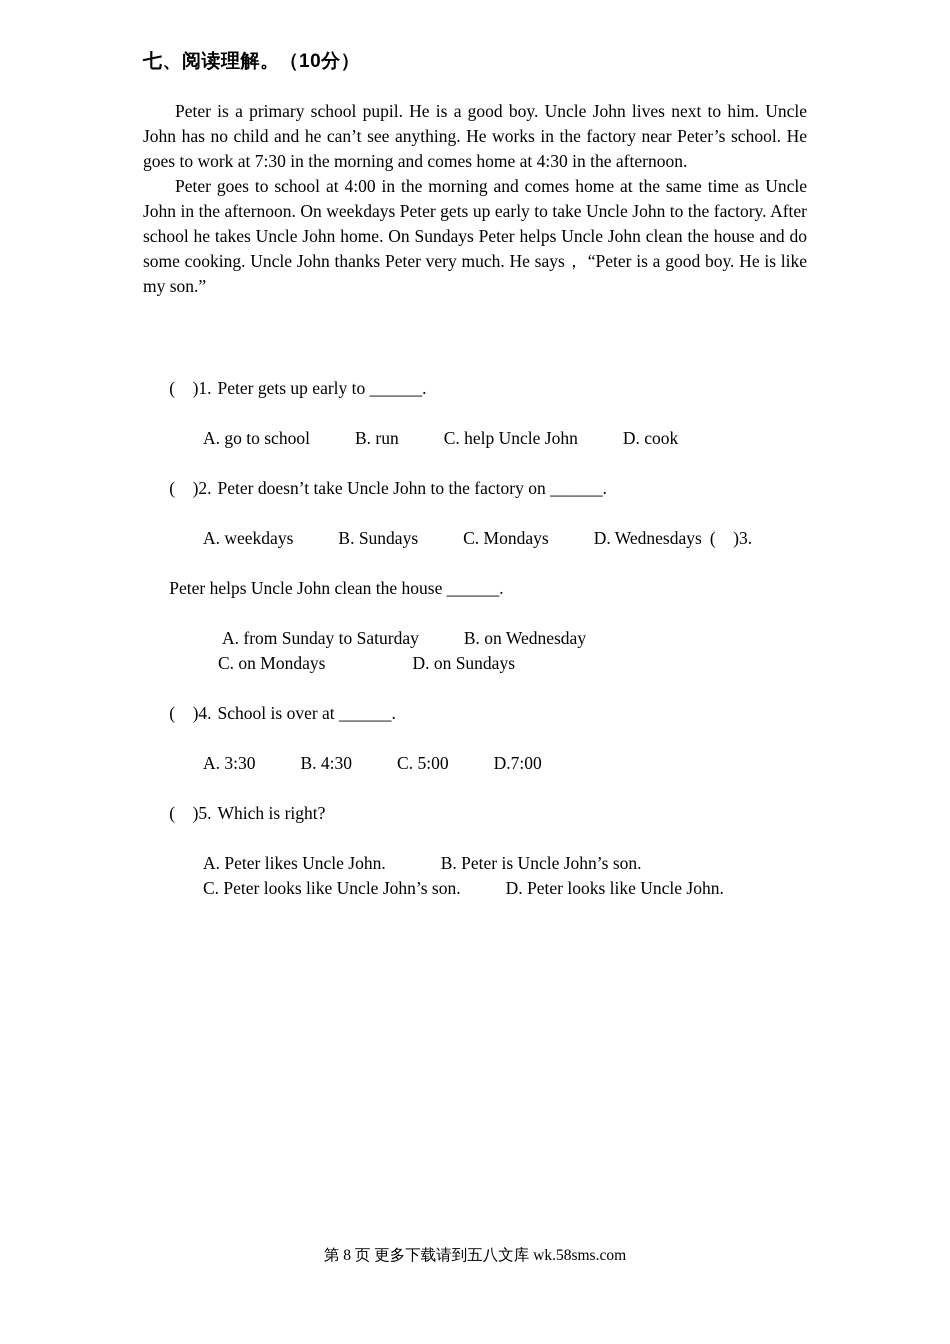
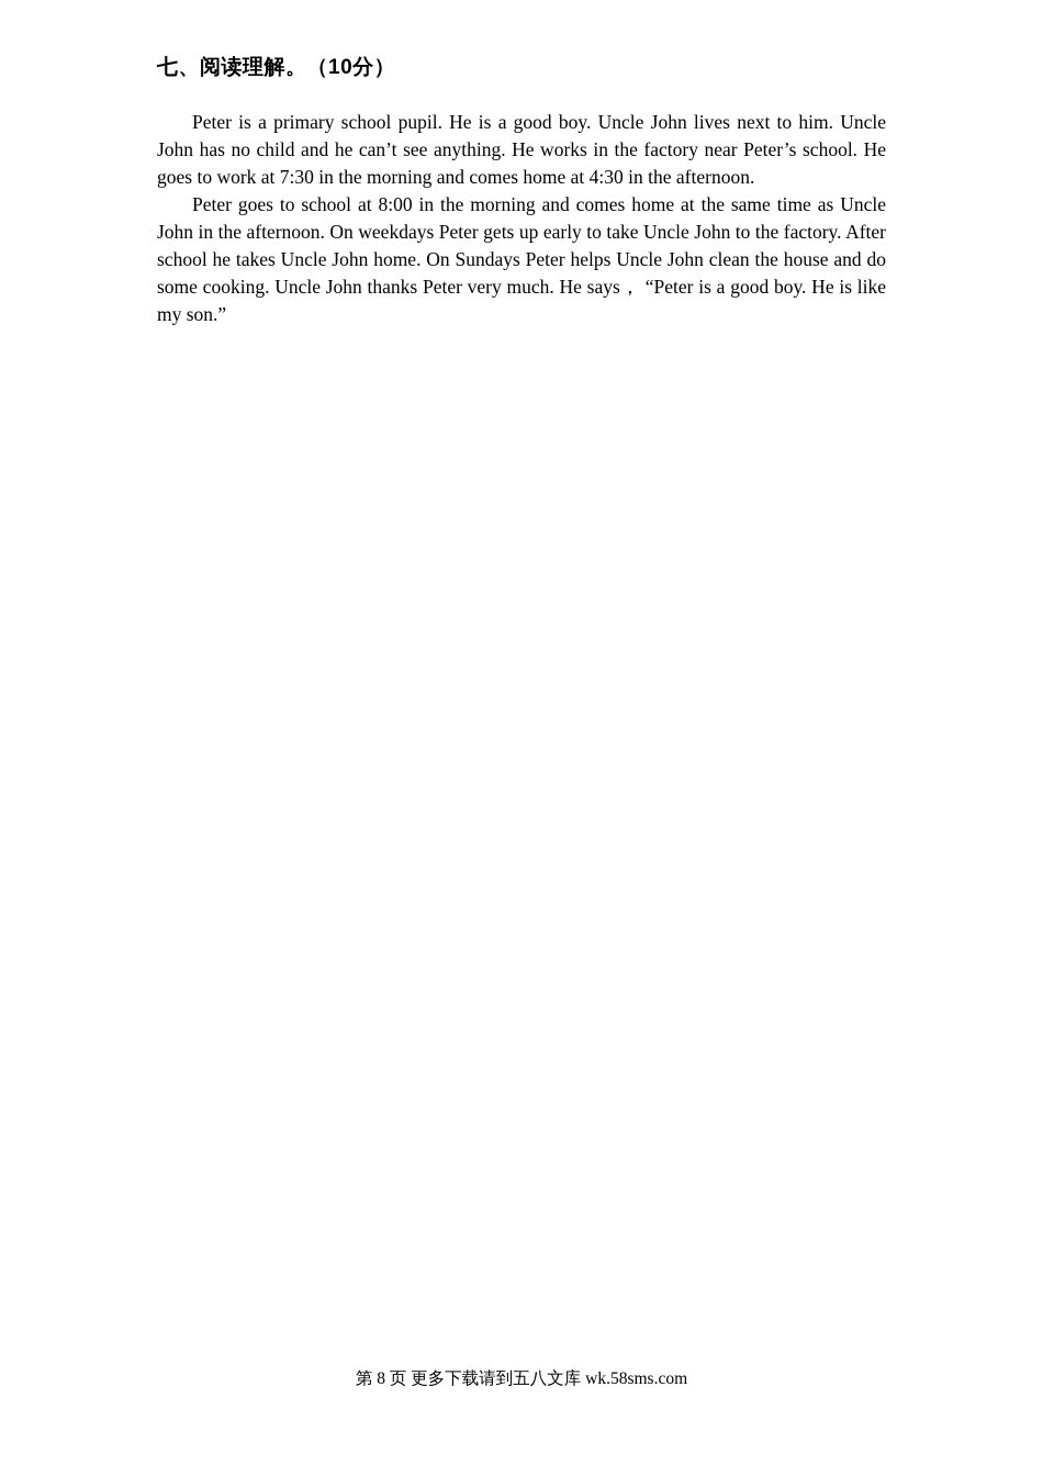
  七、阅读理解。（10分）
  Peter is a primary school pupil. He is a good boy. Uncle John lives next to him. Uncle John has no child and he can’t see anything. He works in the factory near Peter’s school. He goes to work at 7:30 in the morning and comes home at 4:30 in the afternoon.
- Peter goes to school at 4:00 in the morning and comes home at the same time as Uncle John in the afternoon. On weekdays Peter gets up early to take Uncle John to the factory. After school he takes Uncle John home. On Sundays Peter helps Uncle John clean the house and do some cooking. Uncle John thanks Peter very much. He says， “Peter is a good boy. He is like my son.”
+ Peter goes to school at 8:00 in the morning and comes home at the same time as Uncle John in the afternoon. On weekdays Peter gets up early to take Uncle John to the factory. After school he takes Uncle John home. On Sundays Peter helps Uncle John clean the house and do some cooking. Uncle John thanks Peter very much. He says， “Peter is a good boy. He is like my son.”
- ( )1. Peter gets up early to ______.
- A. go to school B. run C. help Uncle John D. cook
- ( )2. Peter doesn’t take Uncle John to the factory on ______.
- A. weekdays B. Sundays C. Mondays D. Wednesdays ( )3.
- Peter helps Uncle John clean the house ______.
- A. from Sunday to Saturday B. on Wednesday
- C. on Mondays D. on Sundays
- ( )4. School is over at ______.
- A. 3:30 B. 4:30 C. 5:00 D.7:00
- ( )5. Which is right?
- A. Peter likes Uncle John. B. Peter is Uncle John’s son.
- C. Peter looks like Uncle John’s son. D. Peter looks like Uncle John.
  第 8 页 更多下载请到五八文库 wk.58sms.com
